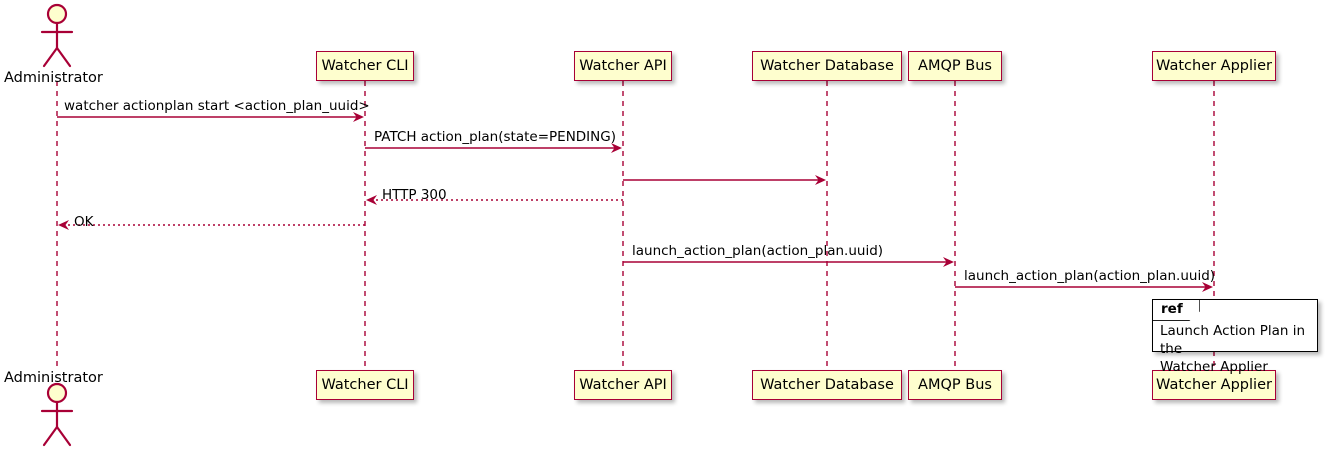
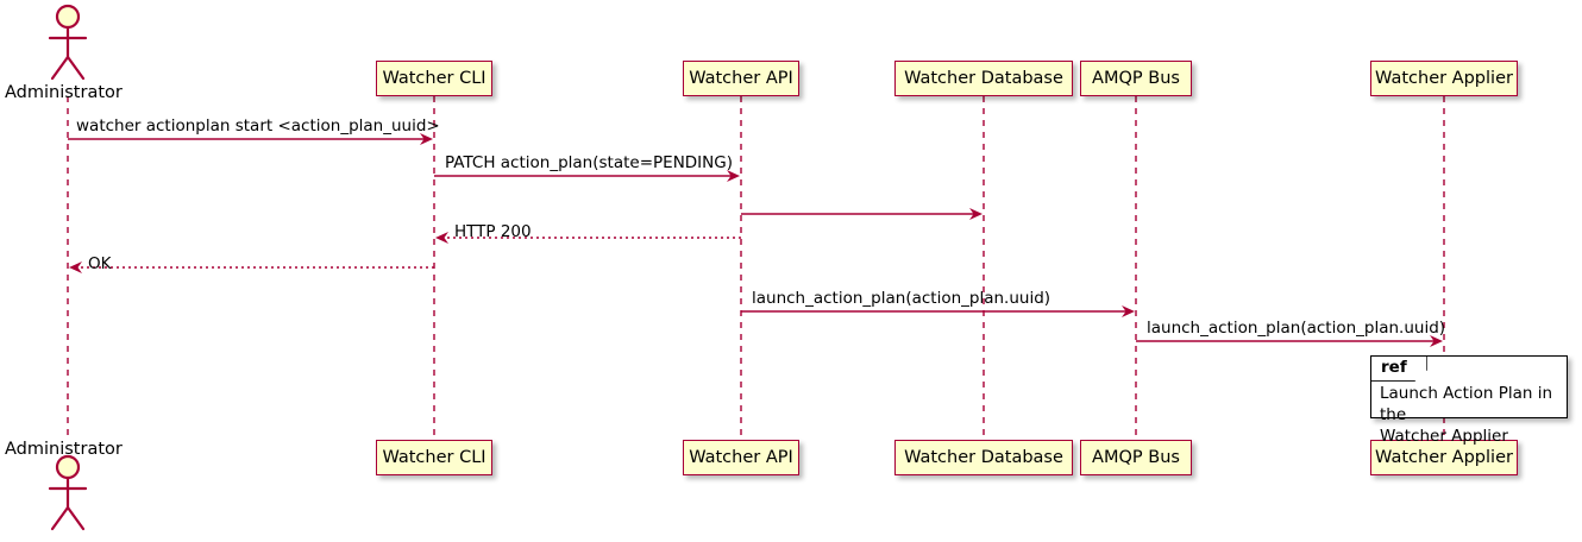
  Watcher CLI
  Watcher API
  Watcher Database
  AMQP Bus
  Watcher Applier
  Watcher CLI
  Watcher API
  Watcher Database
  AMQP Bus
  Watcher Applier
  Administrator
  Administrator
  watcher actionplan start <action_plan_uuid>
  PATCH action_plan(state=PENDING)
- HTTP 300
+ HTTP 200
  OK
  launch_action_plan(action_plan.uuid)
  launch_action_plan(action_plan.uuid)
  ref
  Launch Action Plan in the
  Watcher Applier
